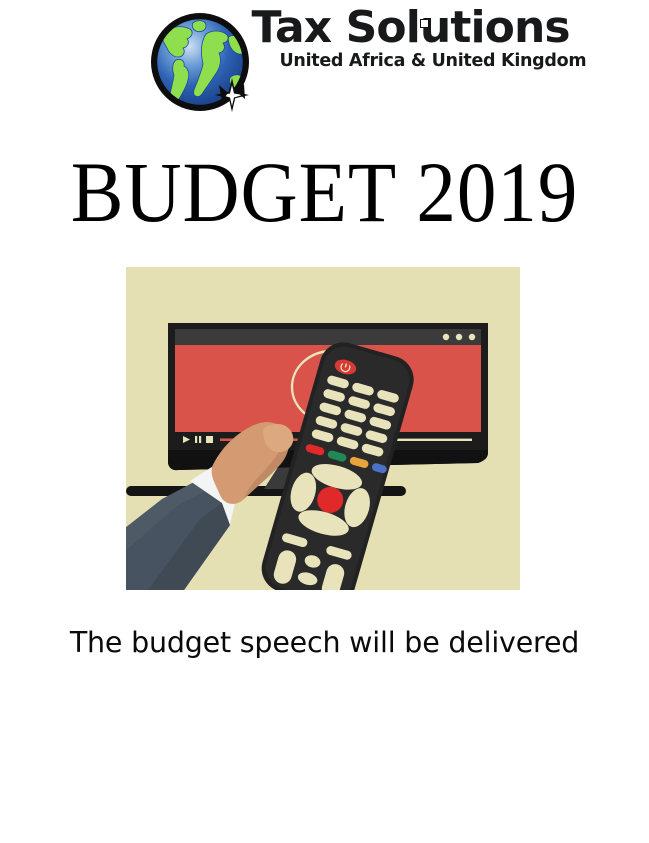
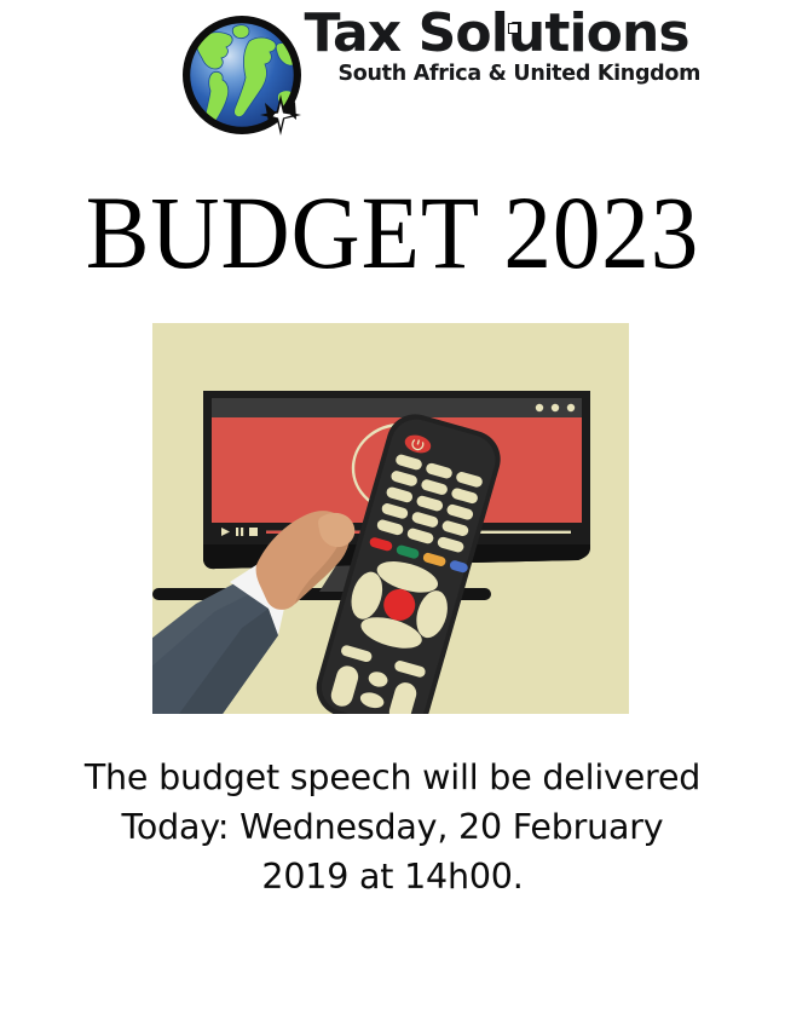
  Tax Solutions
- United Africa & United Kingdom
+ South Africa & United Kingdom
- BUDGET 2019
+ BUDGET 2023
  The budget speech will be delivered
+ Today: Wednesday, 20 February
+ 2019 at 14h00.
